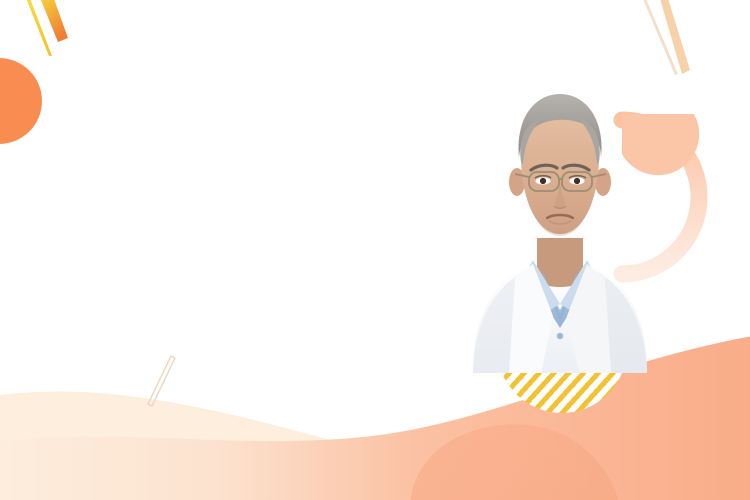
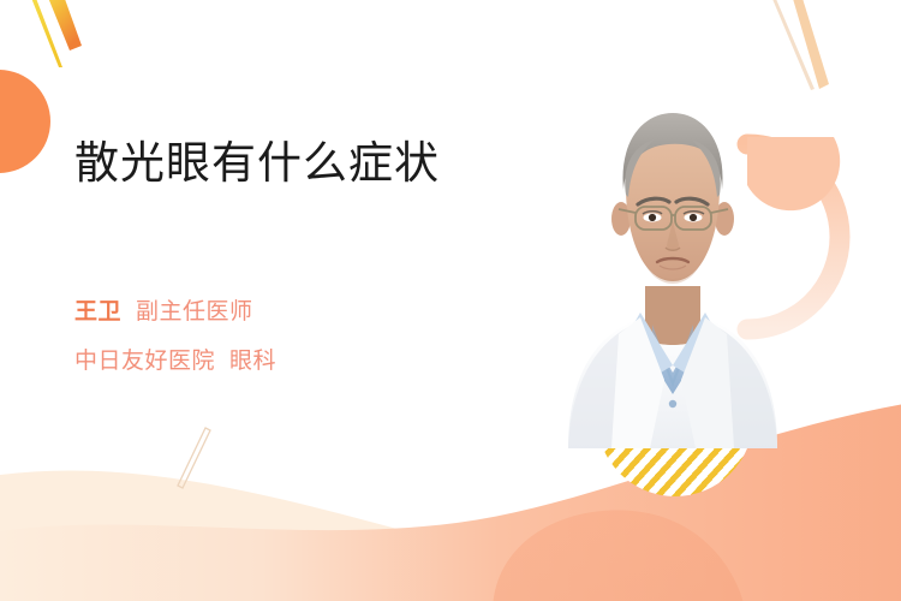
+ 散光眼有什么症状
+ 王卫 副主任医师
+ 中日友好医院 眼科
